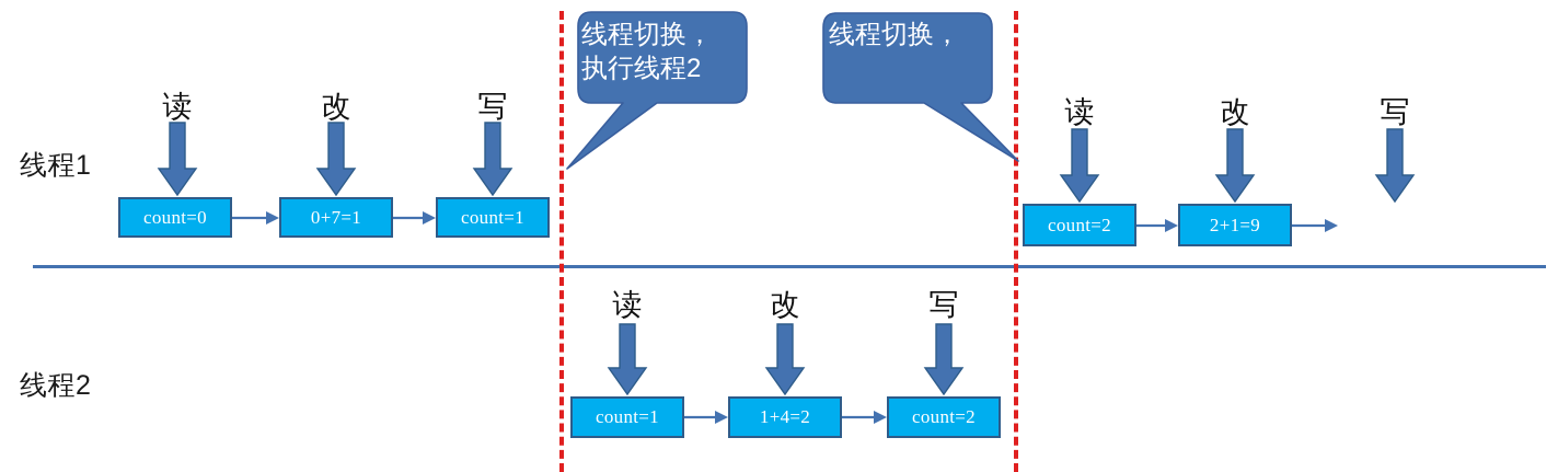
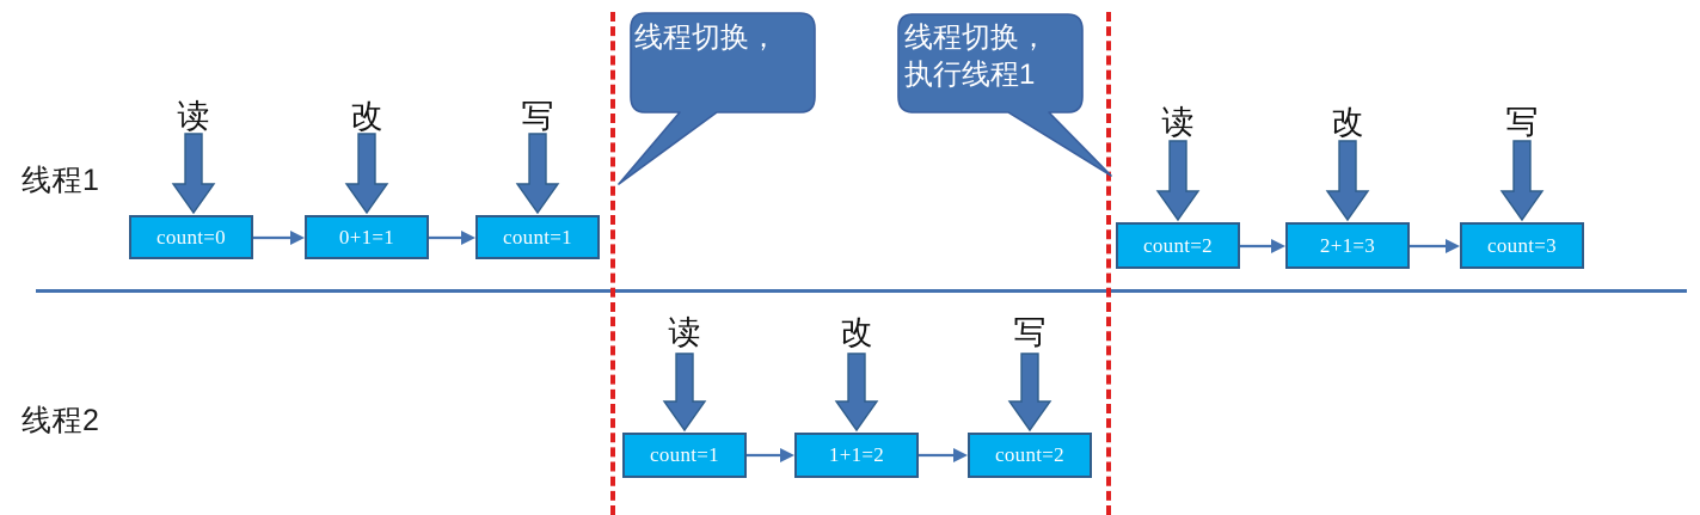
  线程1
  线程2
  读
  改
  写
  count=0
- 0+7=1
+ 0+1=1
  count=1
  读
  改
  写
  count=2
- 2+1=9
+ 2+1=3
+ count=3
  读
  改
  写
  count=1
- 1+4=2
+ 1+1=2
  count=2
  线程切换，
- 执行线程2
  线程切换，
+ 执行线程1
